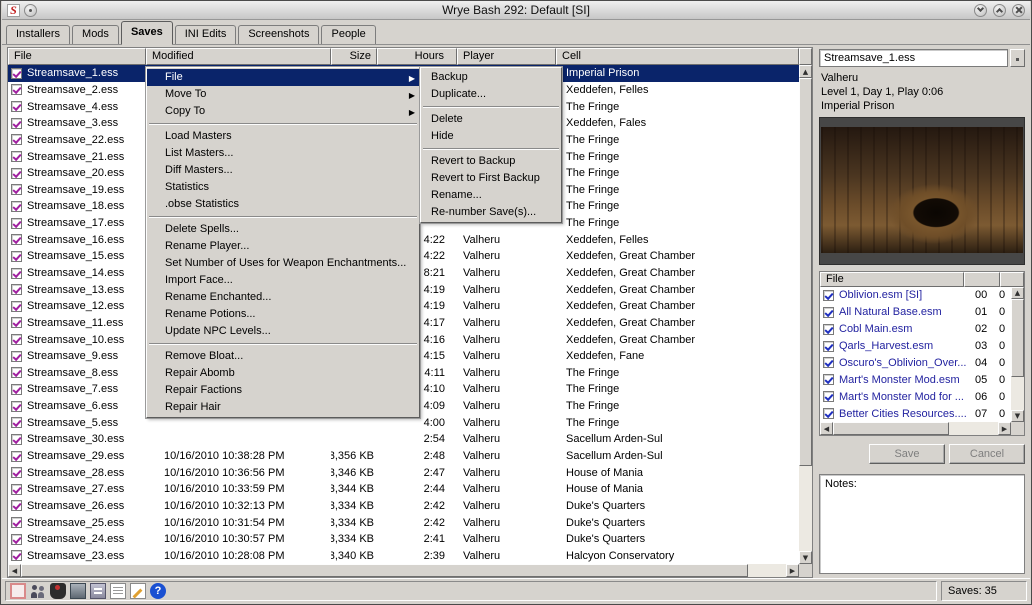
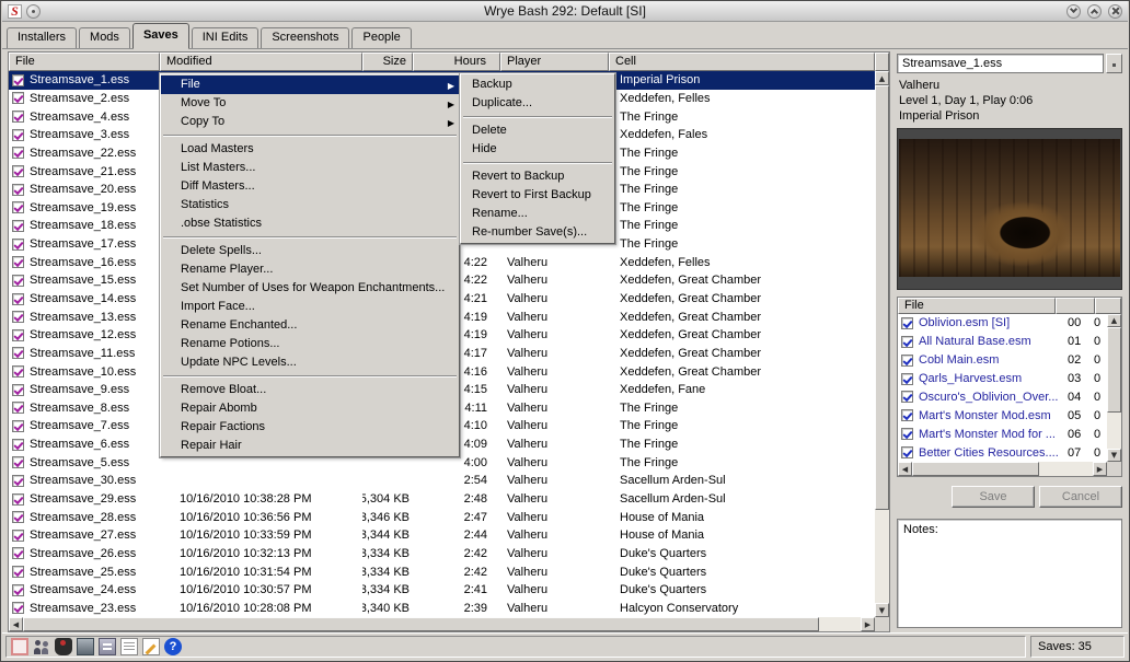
  S
  Wrye Bash 292: Default [SI]
  Installers
  Mods
  Saves
  INI Edits
  Screenshots
  People
  File
  Modified
  Size
  Hours
  Player
  Cell
  Streamsave_1.ess
  Imperial Prison
  Streamsave_2.ess
  Xeddefen, Felles
  Streamsave_4.ess
  The Fringe
  Streamsave_3.ess
  Xeddefen, Fales
  Streamsave_22.ess
  The Fringe
  Streamsave_21.ess
  The Fringe
  Streamsave_20.ess
  The Fringe
  Streamsave_19.ess
  The Fringe
  Streamsave_18.ess
  The Fringe
  Streamsave_17.ess
  The Fringe
  Streamsave_16.ess
  4:22
  Valheru
  Xeddefen, Felles
  Streamsave_15.ess
  4:22
  Valheru
  Xeddefen, Great Chamber
  Streamsave_14.ess
- 8:21
+ 4:21
  Valheru
  Xeddefen, Great Chamber
  Streamsave_13.ess
  4:19
  Valheru
  Xeddefen, Great Chamber
  Streamsave_12.ess
  4:19
  Valheru
  Xeddefen, Great Chamber
  Streamsave_11.ess
  4:17
  Valheru
  Xeddefen, Great Chamber
  Streamsave_10.ess
  4:16
  Valheru
  Xeddefen, Great Chamber
  Streamsave_9.ess
  4:15
  Valheru
  Xeddefen, Fane
  Streamsave_8.ess
  4:11
  Valheru
  The Fringe
  Streamsave_7.ess
  4:10
  Valheru
  The Fringe
  Streamsave_6.ess
  4:09
  Valheru
  The Fringe
  Streamsave_5.ess
  4:00
  Valheru
  The Fringe
  Streamsave_30.ess
  2:54
  Valheru
  Sacellum Arden-Sul
  Streamsave_29.ess
  10/16/2010 10:38:28 PM
- 3,356 KB
+ 5,304 KB
  2:48
  Valheru
  Sacellum Arden-Sul
  Streamsave_28.ess
  10/16/2010 10:36:56 PM
  3,346 KB
  2:47
  Valheru
  House of Mania
  Streamsave_27.ess
  10/16/2010 10:33:59 PM
  3,344 KB
  2:44
  Valheru
  House of Mania
  Streamsave_26.ess
  10/16/2010 10:32:13 PM
  3,334 KB
  2:42
  Valheru
  Duke's Quarters
  Streamsave_25.ess
  10/16/2010 10:31:54 PM
  3,334 KB
  2:42
  Valheru
  Duke's Quarters
  Streamsave_24.ess
  10/16/2010 10:30:57 PM
  3,334 KB
  2:41
  Valheru
  Duke's Quarters
  Streamsave_23.ess
  10/16/2010 10:28:08 PM
  3,340 KB
  2:39
  Valheru
  Halcyon Conservatory
  ▲
  ▼
  ◀
  ▶
  Streamsave_1.ess
  Valheru
  Level 1, Day 1, Play 0:06
  Imperial Prison
  File
  Oblivion.esm [SI]
  00
  0
  All Natural Base.esm
  01
  0
  Cobl Main.esm
  02
  0
  Qarls_Harvest.esm
  03
  0
  Oscuro's_Oblivion_Over...
  04
  0
  Mart's Monster Mod.esm
  05
  0
  Mart's Monster Mod for ...
  06
  0
  Better Cities Resources....
  07
  0
  ▲
  ▼
  ◀
  ▶
  Save
  Cancel
  Notes:
  File
  ▶
  Move To
  ▶
  Copy To
  ▶
  Load Masters
  List Masters...
  Diff Masters...
  Statistics
  .obse Statistics
  Delete Spells...
  Rename Player...
  Set Number of Uses for Weapon Enchantments...
  Import Face...
  Rename Enchanted...
  Rename Potions...
  Update NPC Levels...
  Remove Bloat...
  Repair Abomb
  Repair Factions
  Repair Hair
  Backup
  Duplicate...
  Delete
  Hide
  Revert to Backup
  Revert to First Backup
  Rename...
  Re-number Save(s)...
  Saves: 35
